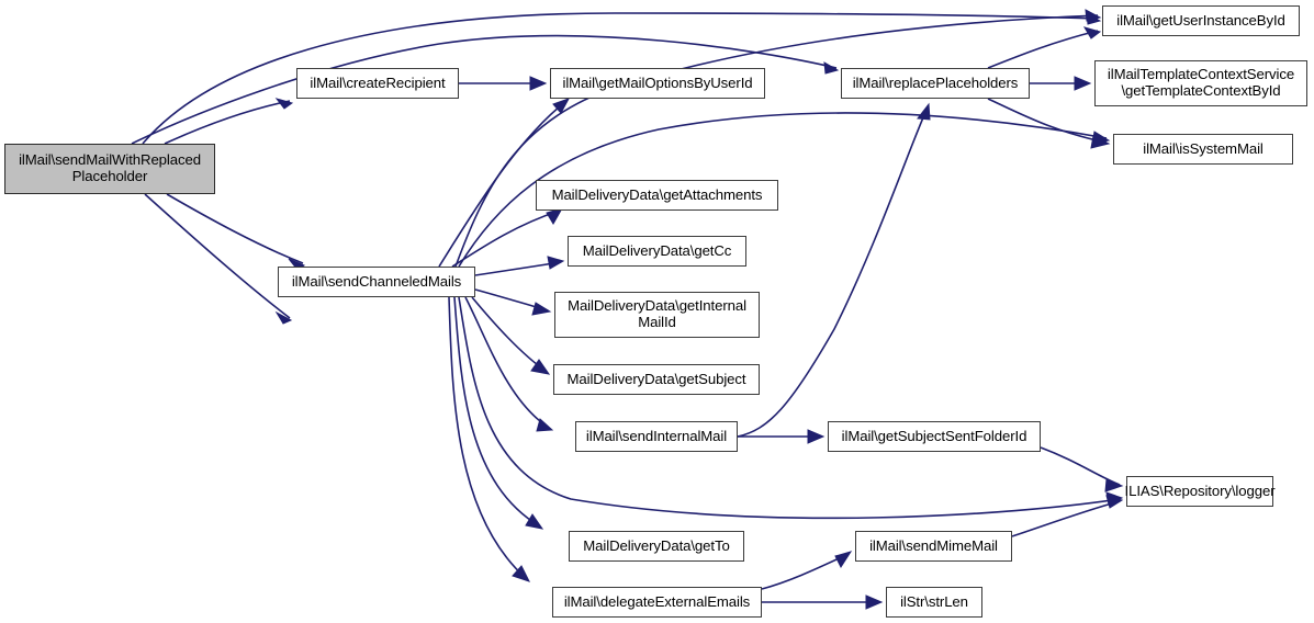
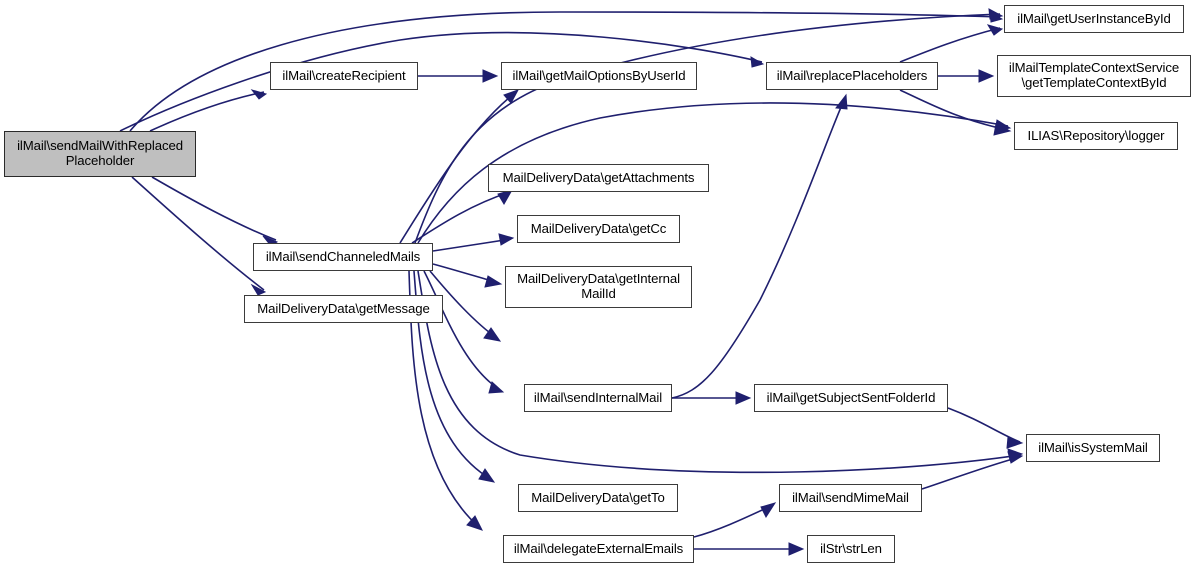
  ilMail\sendMailWithReplaced
  Placeholder
  ilMail\createRecipient
  ilMail\getMailOptionsByUserId
  ilMail\replacePlaceholders
  ilMail\getUserInstanceById
  ilMailTemplateContextService
  \getTemplateContextById
- ilMail\isSystemMail
+ ILIAS\Repository\logger
  ilMail\sendChanneledMails
+ MailDeliveryData\getMessage
  MailDeliveryData\getAttachments
  MailDeliveryData\getCc
  MailDeliveryData\getInternal
  MailId
- MailDeliveryData\getSubject
  ilMail\sendInternalMail
  ilMail\getSubjectSentFolderId
- ILIAS\Repository\logger
+ ilMail\isSystemMail
  MailDeliveryData\getTo
  ilMail\sendMimeMail
  ilMail\delegateExternalEmails
  ilStr\strLen
